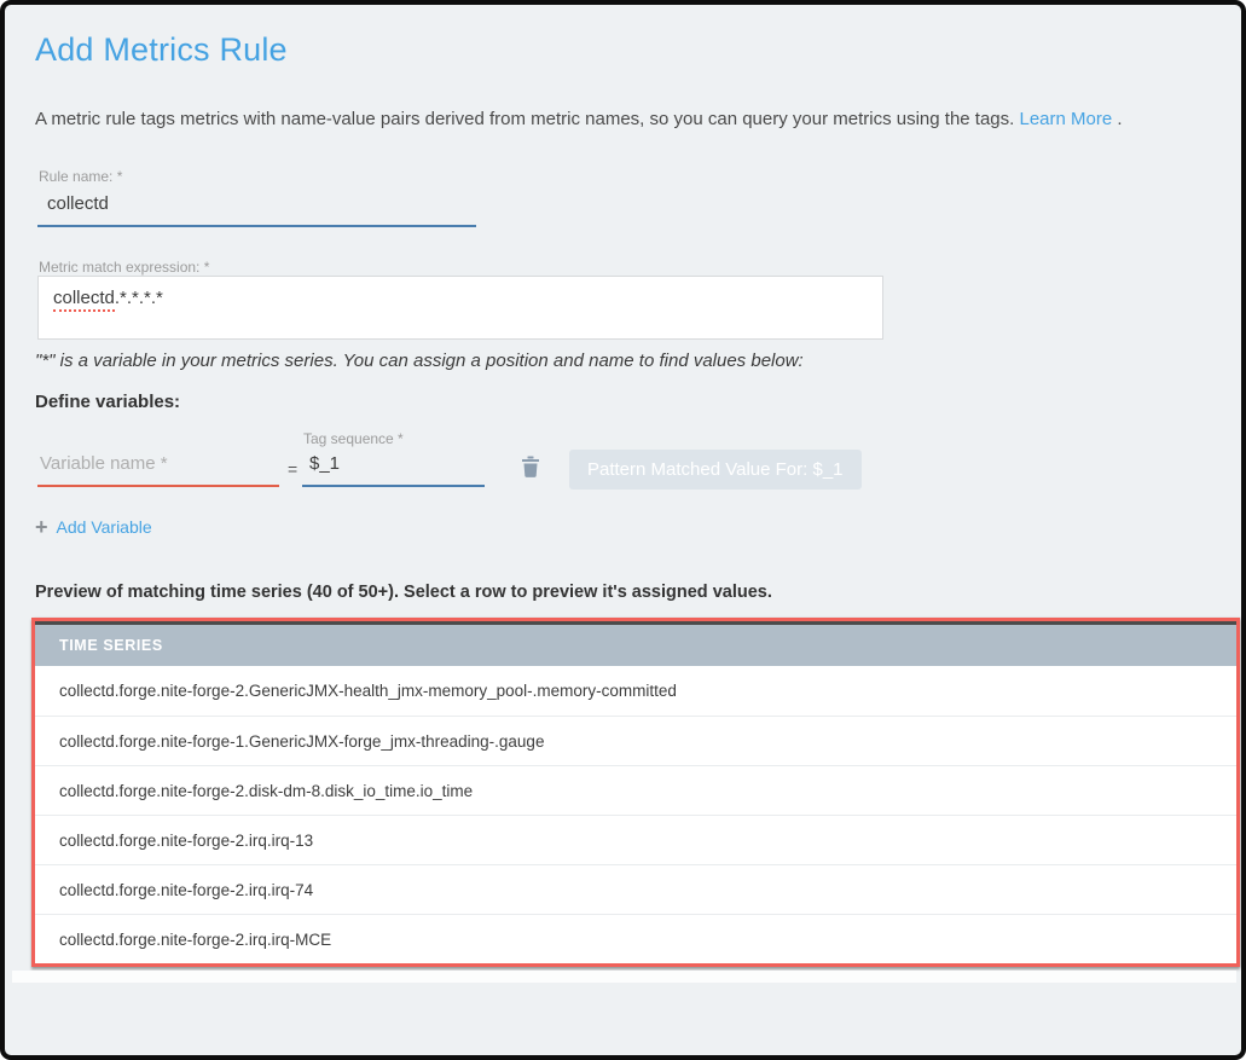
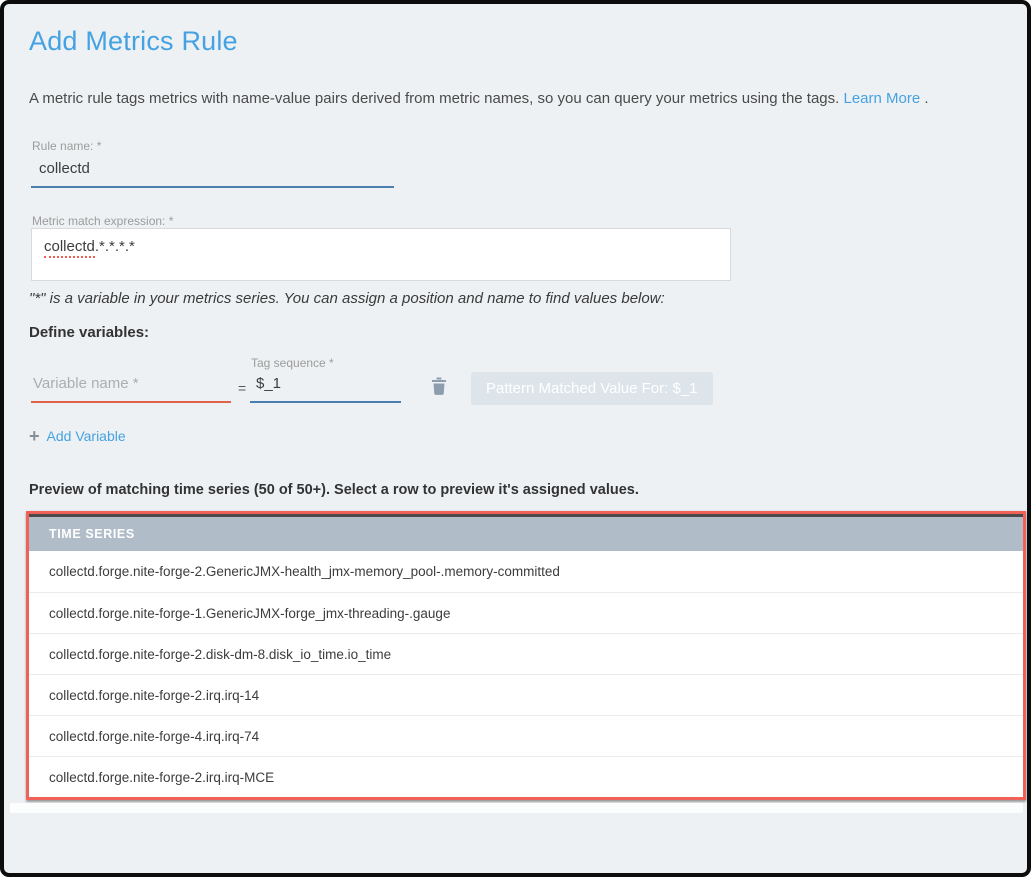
  Add Metrics Rule
  A metric rule tags metrics with name-value pairs derived from metric names, so you can query your metrics using the tags. Learn More .
  Rule name: *
  collectd
  Metric match expression: *
  collectd.*.*.*.*
  "*" is a variable in your metrics series. You can assign a position and name to find values below:
  Define variables:
  Tag sequence *
  Variable name *
  =
  $_1
  Pattern Matched Value For: $_1
  +
  Add Variable
- Preview of matching time series (40 of 50+). Select a row to preview it's assigned values.
+ Preview of matching time series (50 of 50+). Select a row to preview it's assigned values.
  TIME SERIES
  collectd.forge.nite-forge-2.GenericJMX-health_jmx-memory_pool-.memory-committed
  collectd.forge.nite-forge-1.GenericJMX-forge_jmx-threading-.gauge
  collectd.forge.nite-forge-2.disk-dm-8.disk_io_time.io_time
- collectd.forge.nite-forge-2.irq.irq-13
+ collectd.forge.nite-forge-2.irq.irq-14
- collectd.forge.nite-forge-2.irq.irq-74
+ collectd.forge.nite-forge-4.irq.irq-74
  collectd.forge.nite-forge-2.irq.irq-MCE
